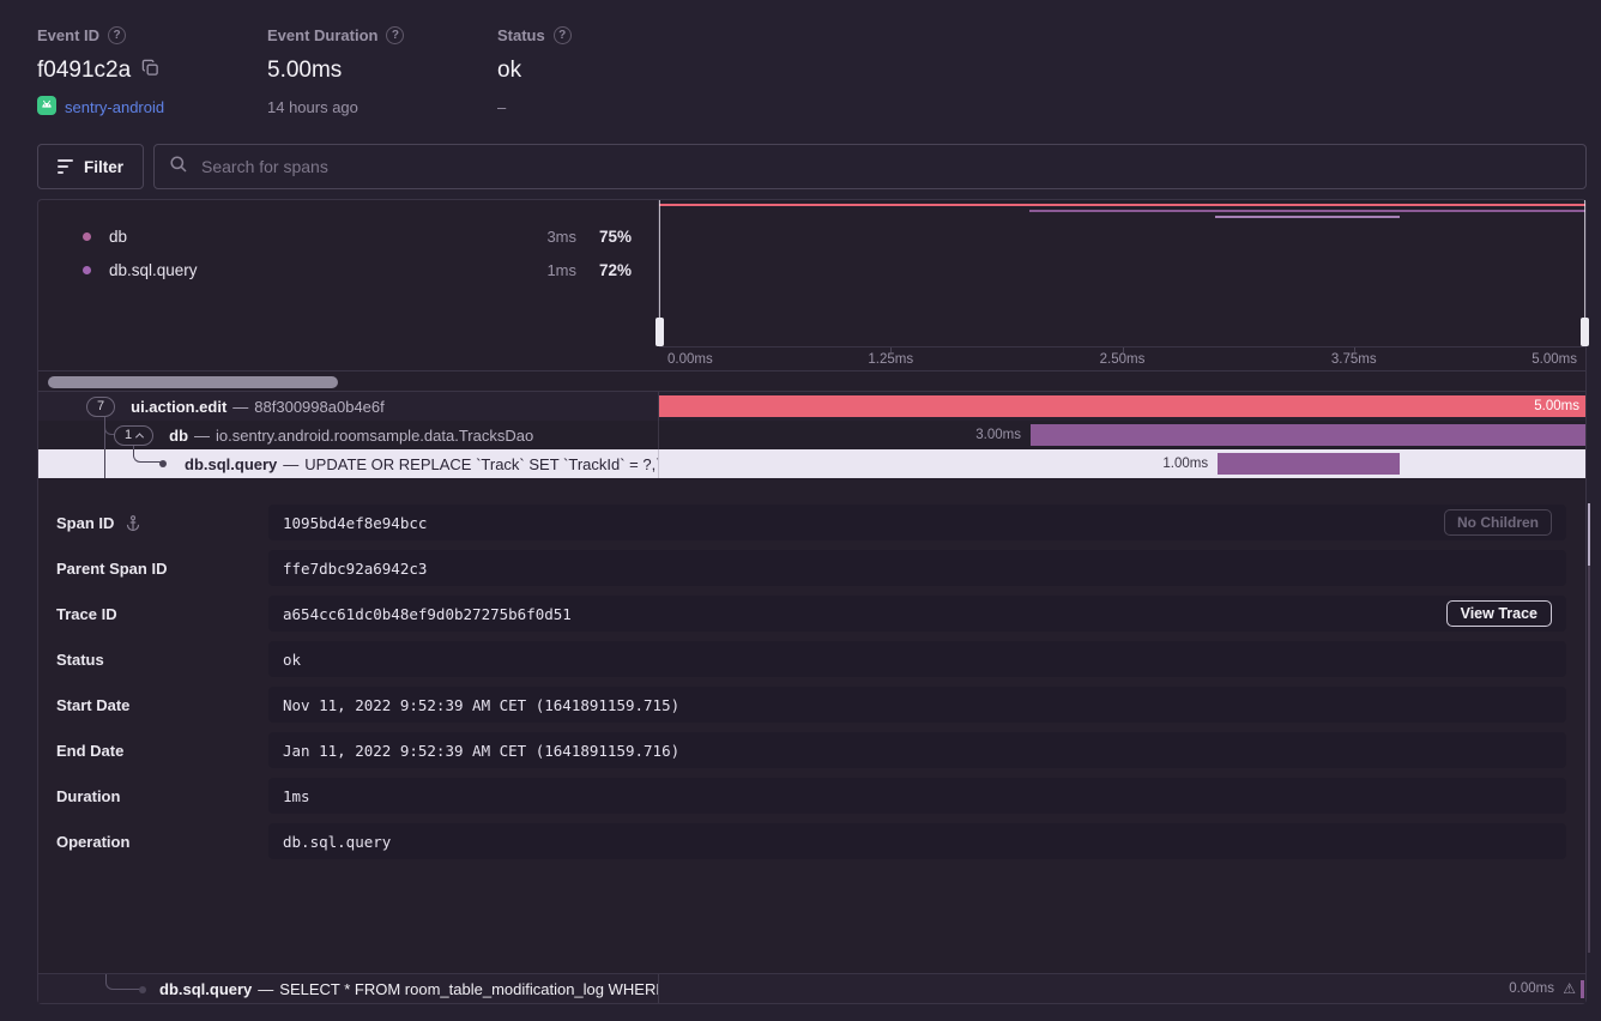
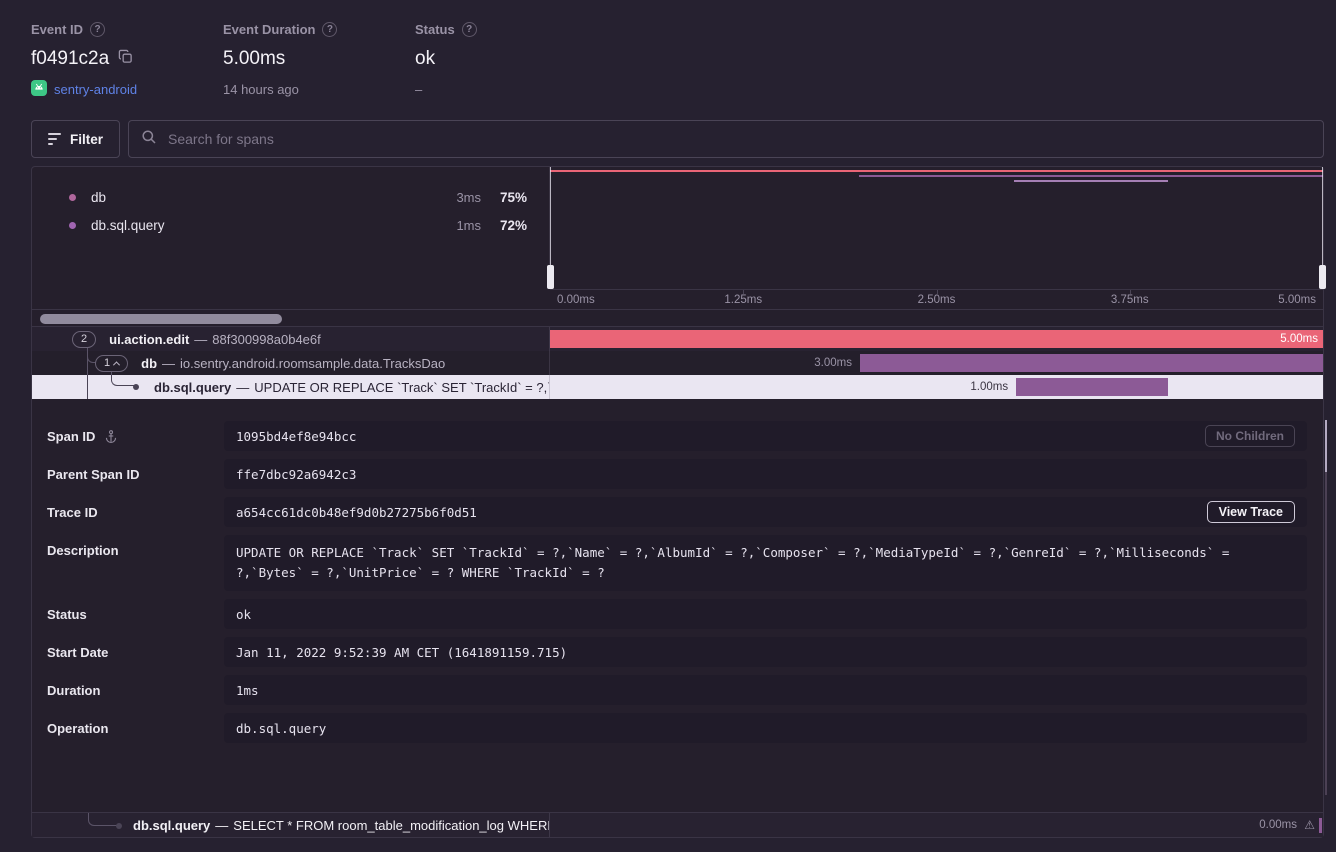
  Event ID
  ?
  f0491c2a
  sentry-android
  Event Duration
  ?
  5.00ms
  14 hours ago
  Status
  ?
  ok
  –
  Filter
  Search for spans
  db
  3ms
  75%
  db.sql.query
  1ms
  72%
  0.00ms
  1.25ms
  2.50ms
  3.75ms
  5.00ms
- 7
+ 2
  ui.action.edit
  —
  88f300998a0b4e6f
  5.00ms
  1
  db
  —
  io.sentry.android.roomsample.data.TracksDao
  3.00ms
  db.sql.query
  —
  UPDATE OR REPLACE `Track` SET `TrackId` = ?,
  1.00ms
  Span ID
  1095bd4ef8e94bcc
  No Children
  Parent Span ID
  ffe7dbc92a6942c3
  Trace ID
  a654cc61dc0b48ef9d0b27275b6f0d51
  View Trace
+ Description
+ UPDATE OR REPLACE `Track` SET `TrackId` = ?,`Name` = ?,`AlbumId` = ?,`Composer` = ?,`MediaTypeId` = ?,`GenreId` = ?,`Milliseconds` = ?,`Bytes` = ?,`UnitPrice` = ? WHERE `TrackId` = ?
  Status
  ok
  Start Date
- Nov 11, 2022 9:52:39 AM CET (1641891159.715)
+ Jan 11, 2022 9:52:39 AM CET (1641891159.715)
- End Date
- Jan 11, 2022 9:52:39 AM CET (1641891159.716)
  Duration
  1ms
  Operation
  db.sql.query
  db.sql.query
  —
  SELECT * FROM room_table_modification_log WHER
  0.00ms
  ⚠
